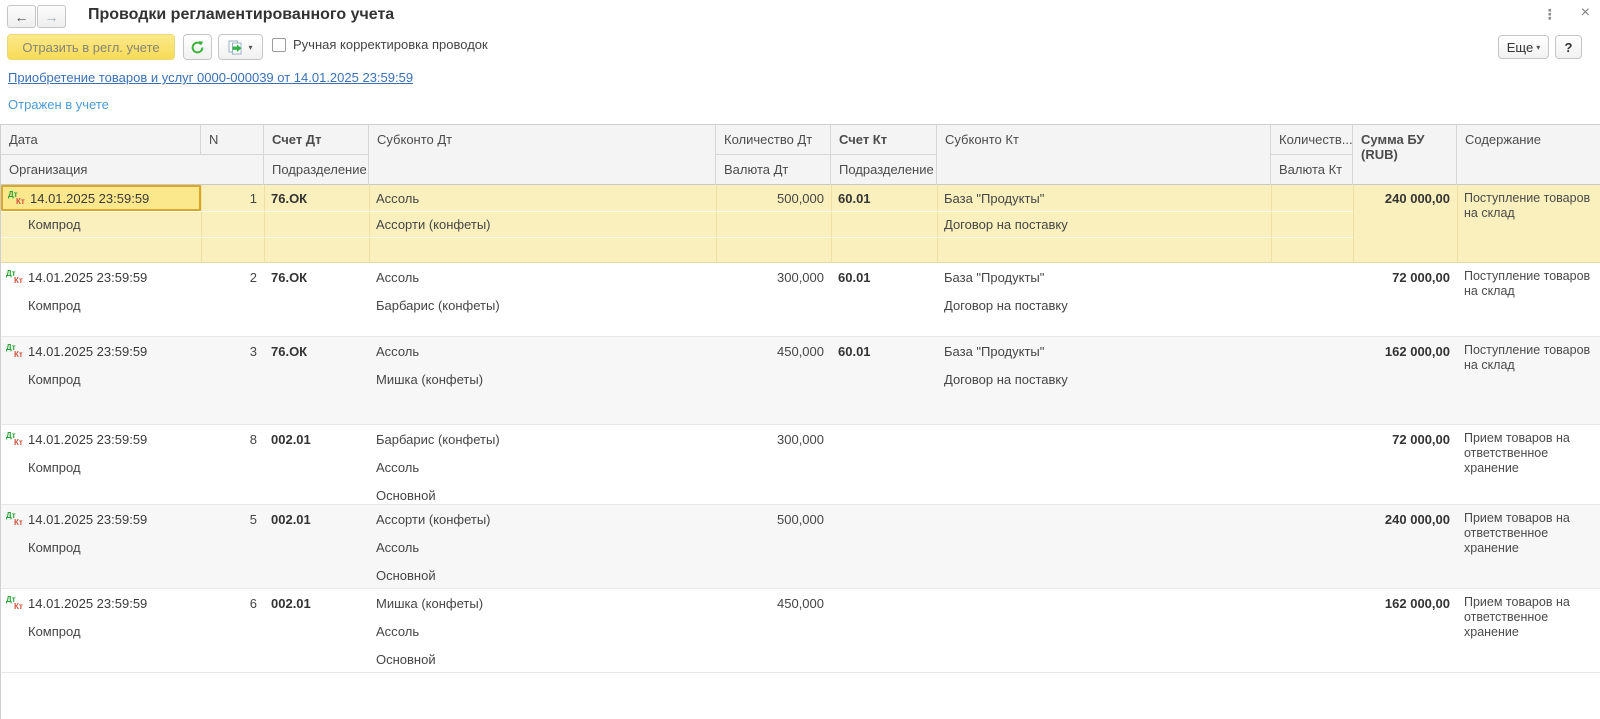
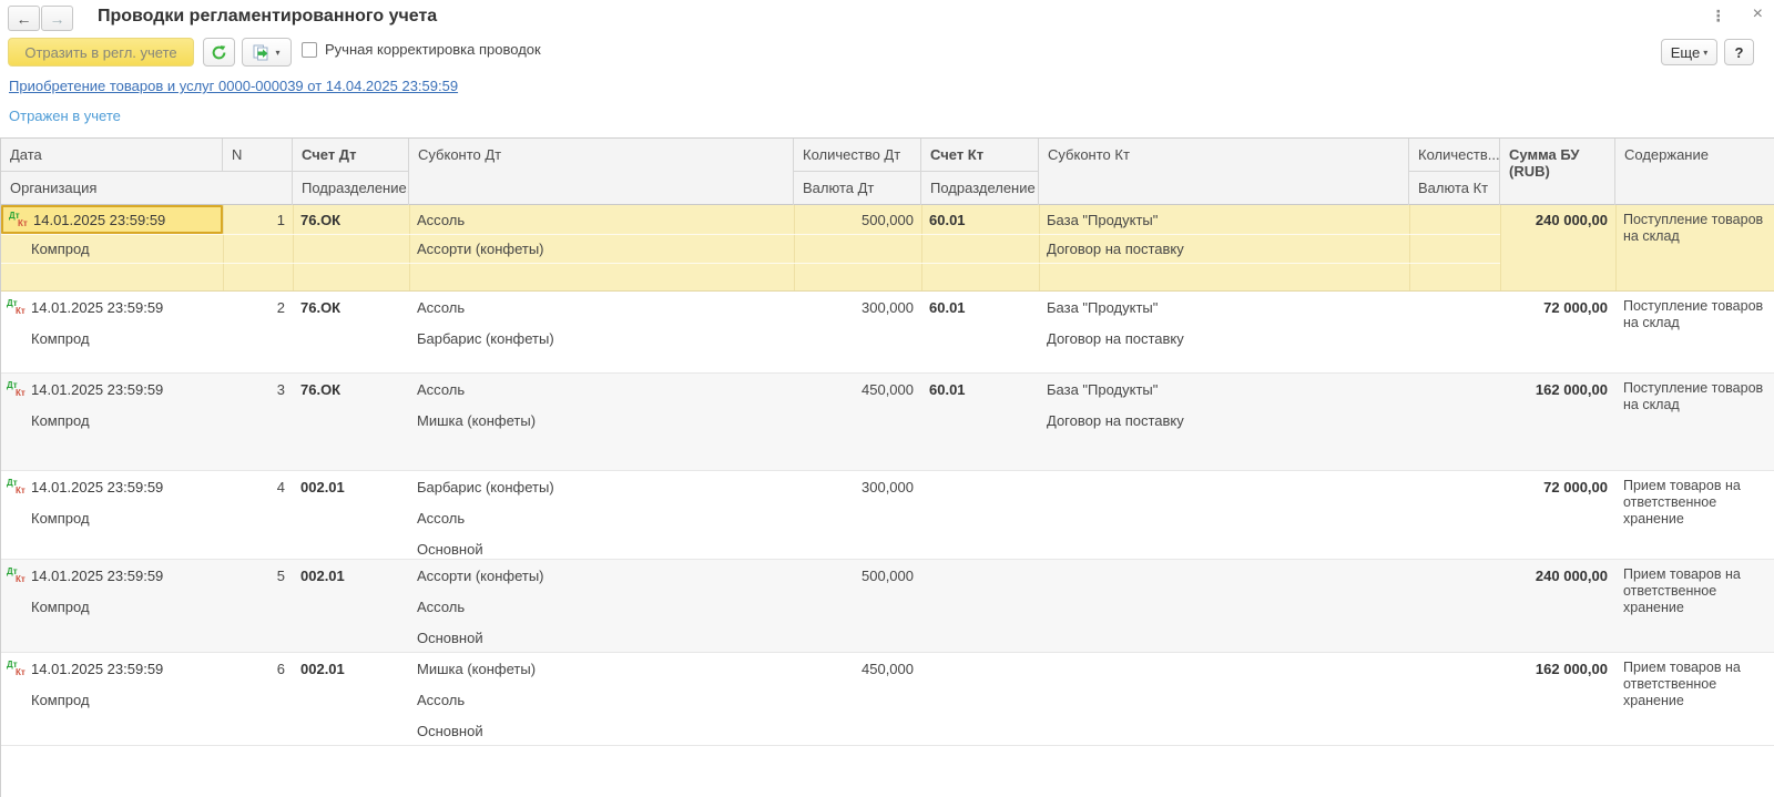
  ←
  →
  Проводки регламентированного учета
  ⋮
  ×
  Отразить в регл. учете
  ▾
  Ручная корректировка проводок
  Еще
  ▾
  ?
- Приобретение товаров и услуг 0000-000039 от 14.01.2025 23:59:59
+ Приобретение товаров и услуг 0000-000039 от 14.04.2025 23:59:59
  Отражен в учете
  Дата
  N
  Организация
  Счет Дт
  Подразделение.
  Субконто Дт
  Количество Дт
  Валюта Дт
  Счет Кт
  Подразделение
  Субконто Кт
  Количеств...
  Валюта Кт
  Сумма БУ (RUB)
  Содержание
  Дт
  Кт
  14.01.2025 23:59:59
  Компрод
  1
  76.ОК
  Ассоль
  Ассорти (конфеты)
  500,000
  60.01
  База "Продукты"
  Договор на поставку
  240 000,00
  Поступление товаров на склад
  Дт
  Кт
  14.01.2025 23:59:59
  Компрод
  2
  76.ОК
  Ассоль
  Барбарис (конфеты)
  300,000
  60.01
  База "Продукты"
  Договор на поставку
  72 000,00
  Поступление товаров на склад
  Дт
  Кт
  14.01.2025 23:59:59
  Компрод
  3
  76.ОК
  Ассоль
  Мишка (конфеты)
  450,000
  60.01
  База "Продукты"
  Договор на поставку
  162 000,00
  Поступление товаров на склад
  Дт
  Кт
  14.01.2025 23:59:59
  Компрод
- 8
+ 4
  002.01
  Барбарис (конфеты)
  Ассоль
  Основной
  300,000
  72 000,00
  Прием товаров на ответственное хранение
  Дт
  Кт
  14.01.2025 23:59:59
  Компрод
  5
  002.01
  Ассорти (конфеты)
  Ассоль
  Основной
  500,000
  240 000,00
  Прием товаров на ответственное хранение
  Дт
  Кт
  14.01.2025 23:59:59
  Компрод
  6
  002.01
  Мишка (конфеты)
  Ассоль
  Основной
  450,000
  162 000,00
  Прием товаров на ответственное хранение
